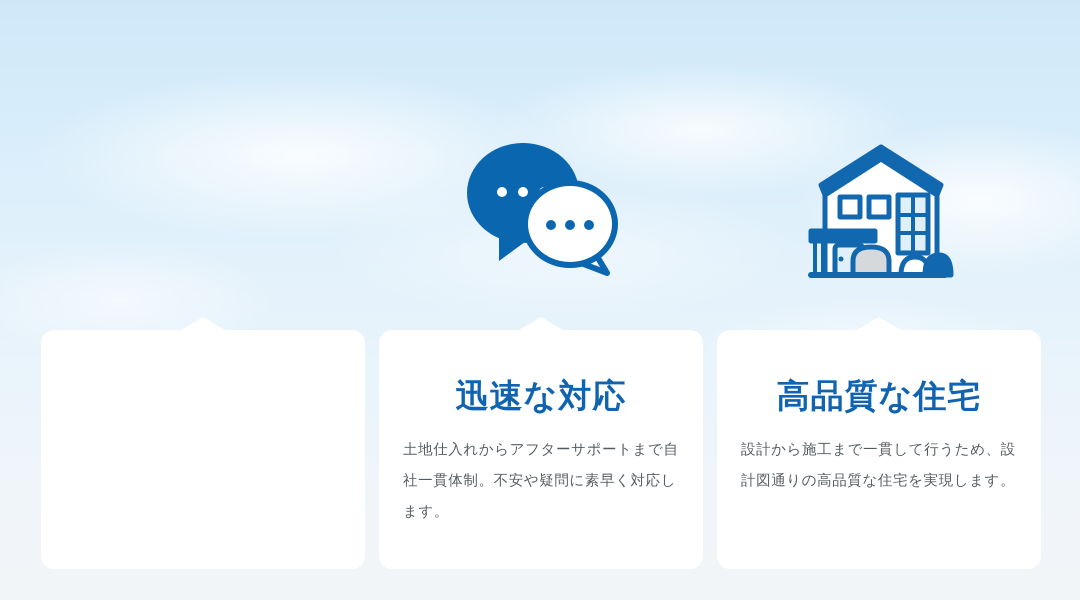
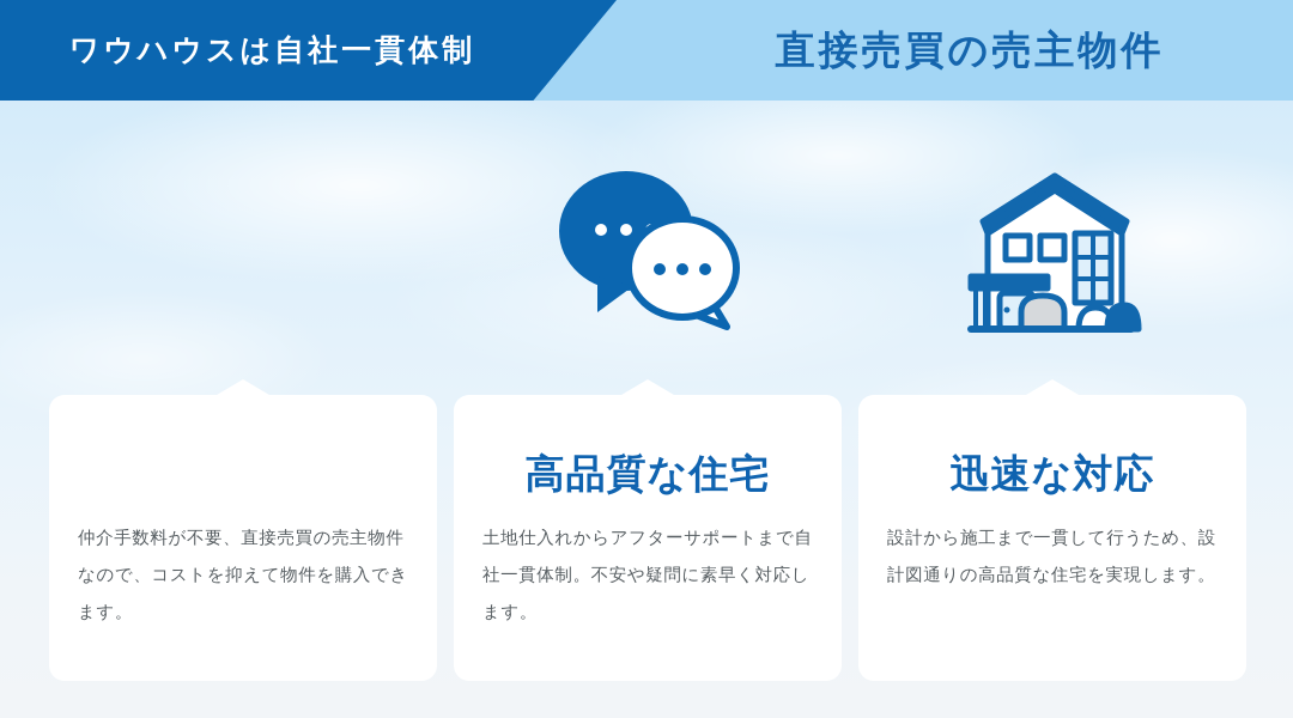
+ ワウハウスは自社一貫体制
+ 直接売買の売主物件
+ 仲介手数料が不要、直接売買の売主物件なので、コストを抑えて物件を購入できます。
- 迅速な対応
+ 高品質な住宅
  土地仕入れからアフターサポートまで自社一貫体制。不安や疑問に素早く対応します。
- 高品質な住宅
+ 迅速な対応
  設計から施工まで一貫して行うため、設計図通りの高品質な住宅を実現します。
